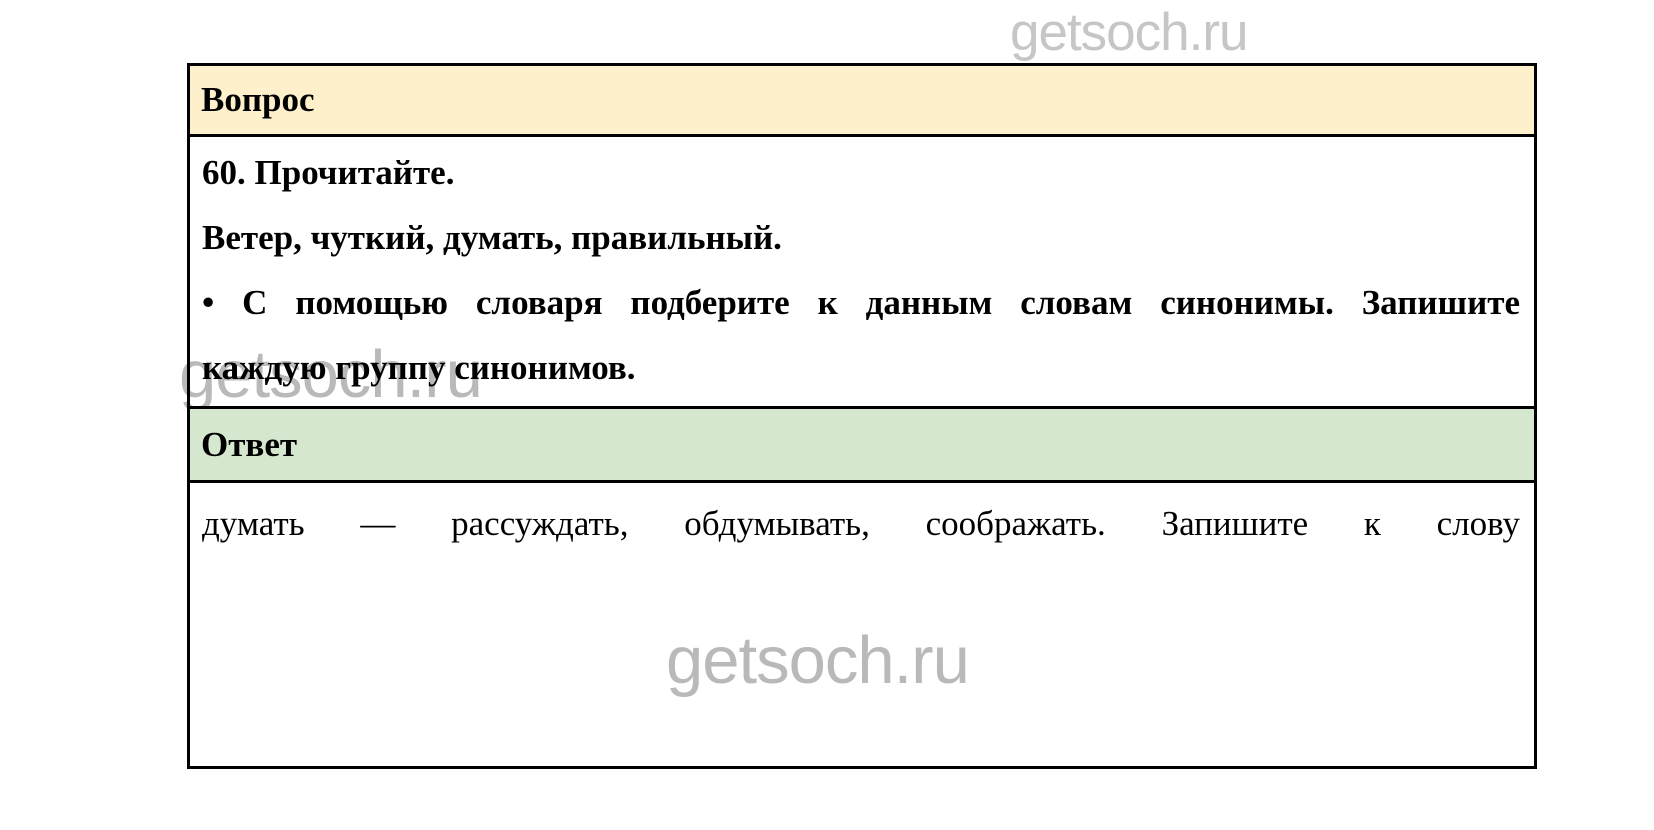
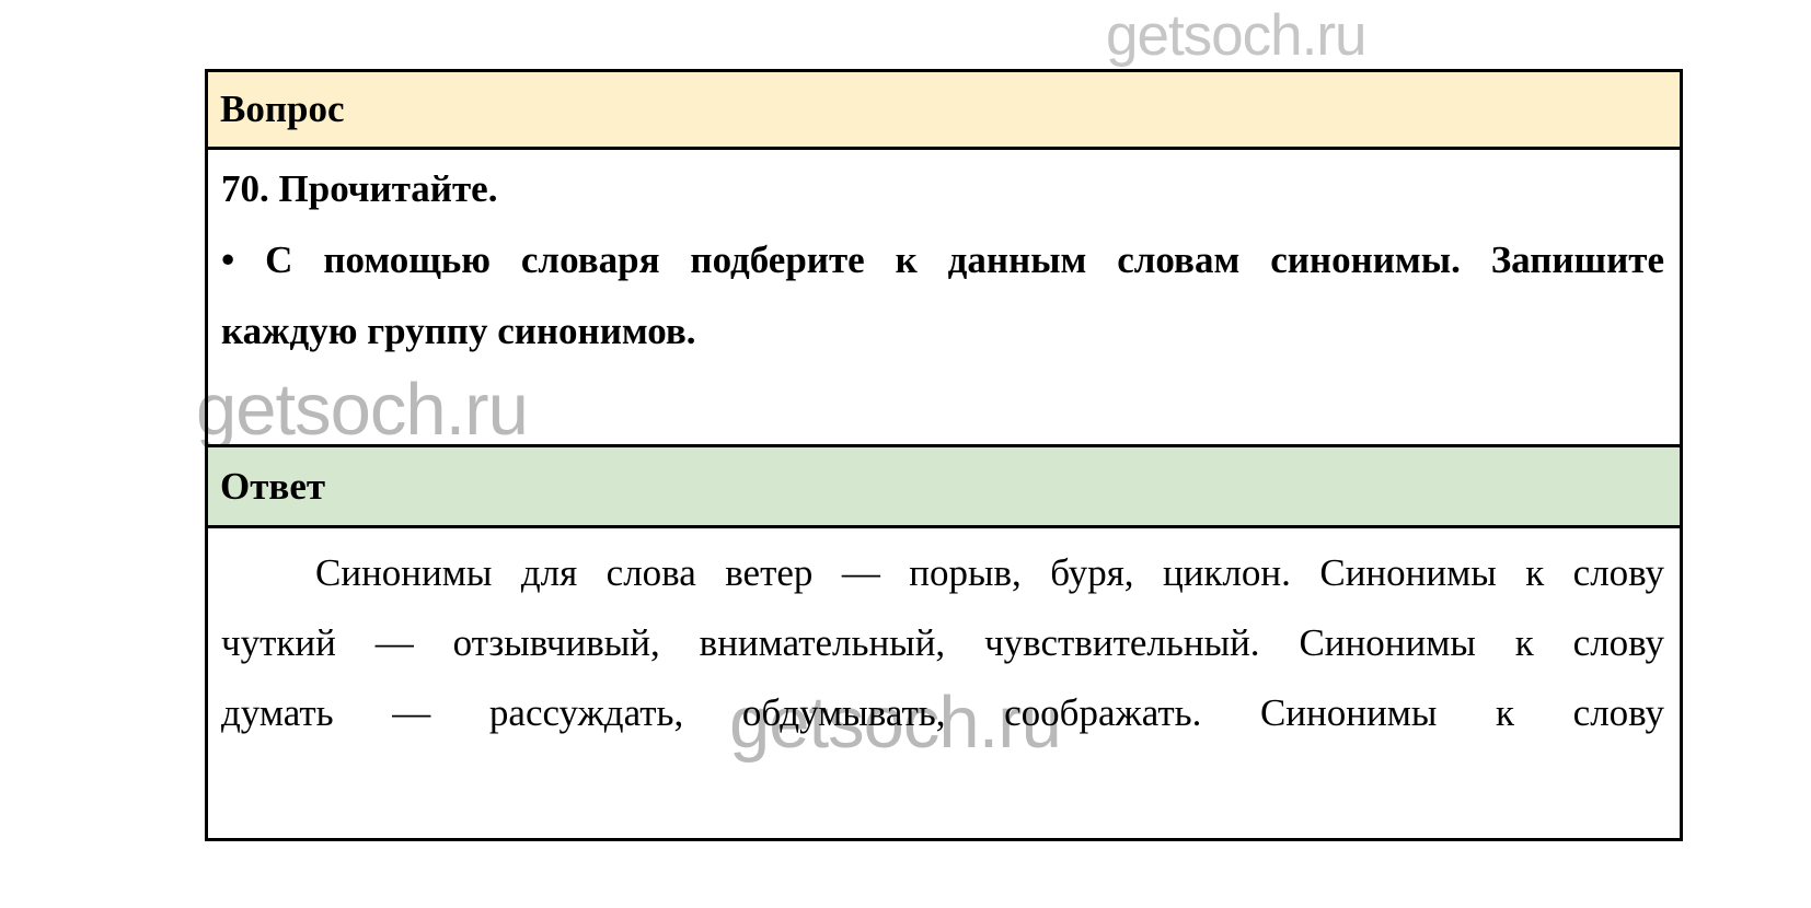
  getsoch.ru
  getsoch.ru
  getsoch.ru
  Вопрос
- 60. Прочитайте.
+ 70. Прочитайте.
- Ветер, чуткий, думать, правильный.
  • С помощью словаря подберите к данным словам синонимы. Запишите
  каждую группу синонимов.
  Ответ
+ Синонимы для слова ветер — порыв, буря, циклон. Синонимы к слову
+ чуткий — отзывчивый, внимательный, чувствительный. Синонимы к слову
- думать — рассуждать, обдумывать, соображать. Запишите к слову
+ думать — рассуждать, обдумывать, соображать. Синонимы к слову
